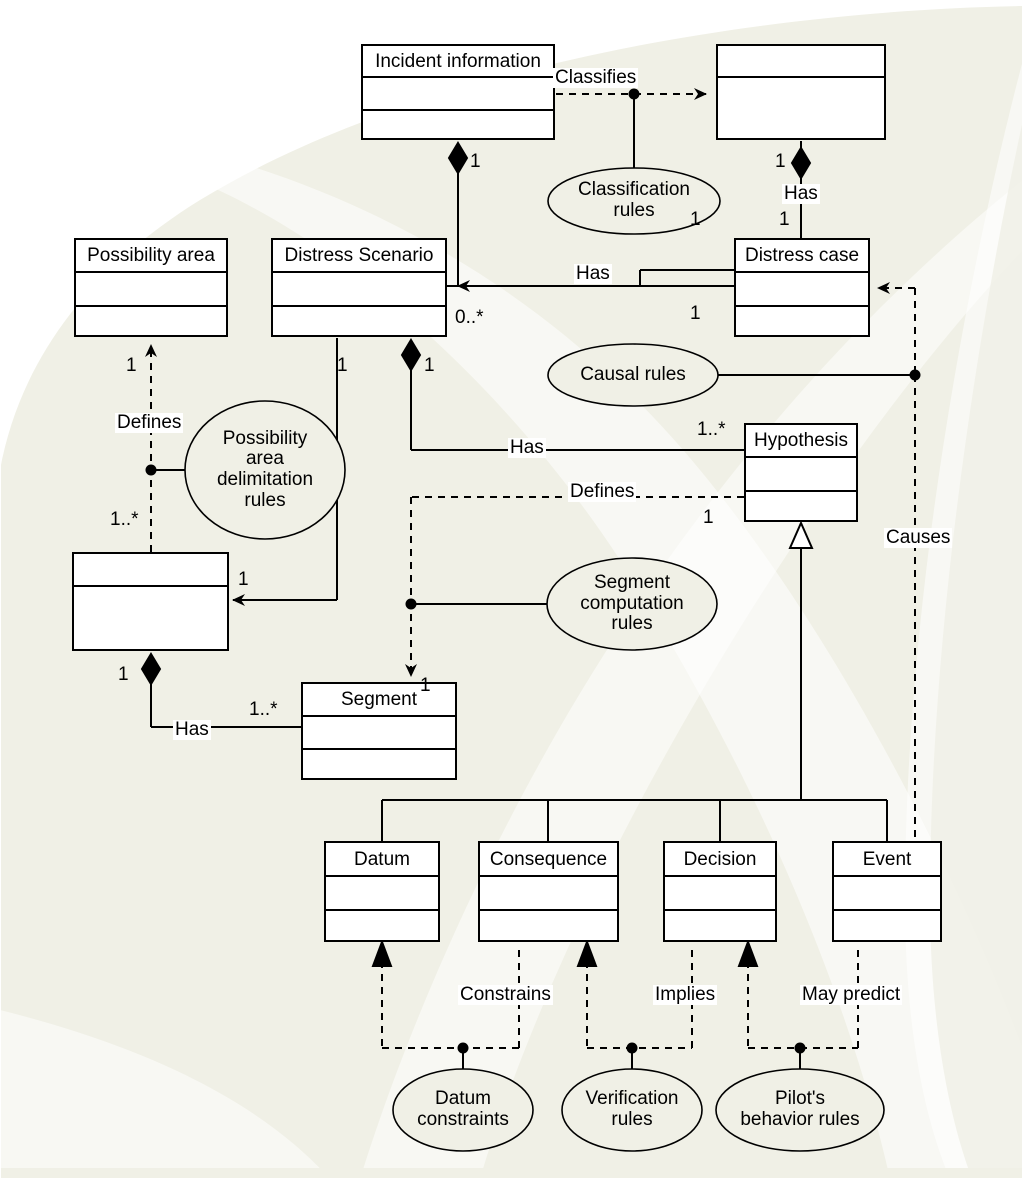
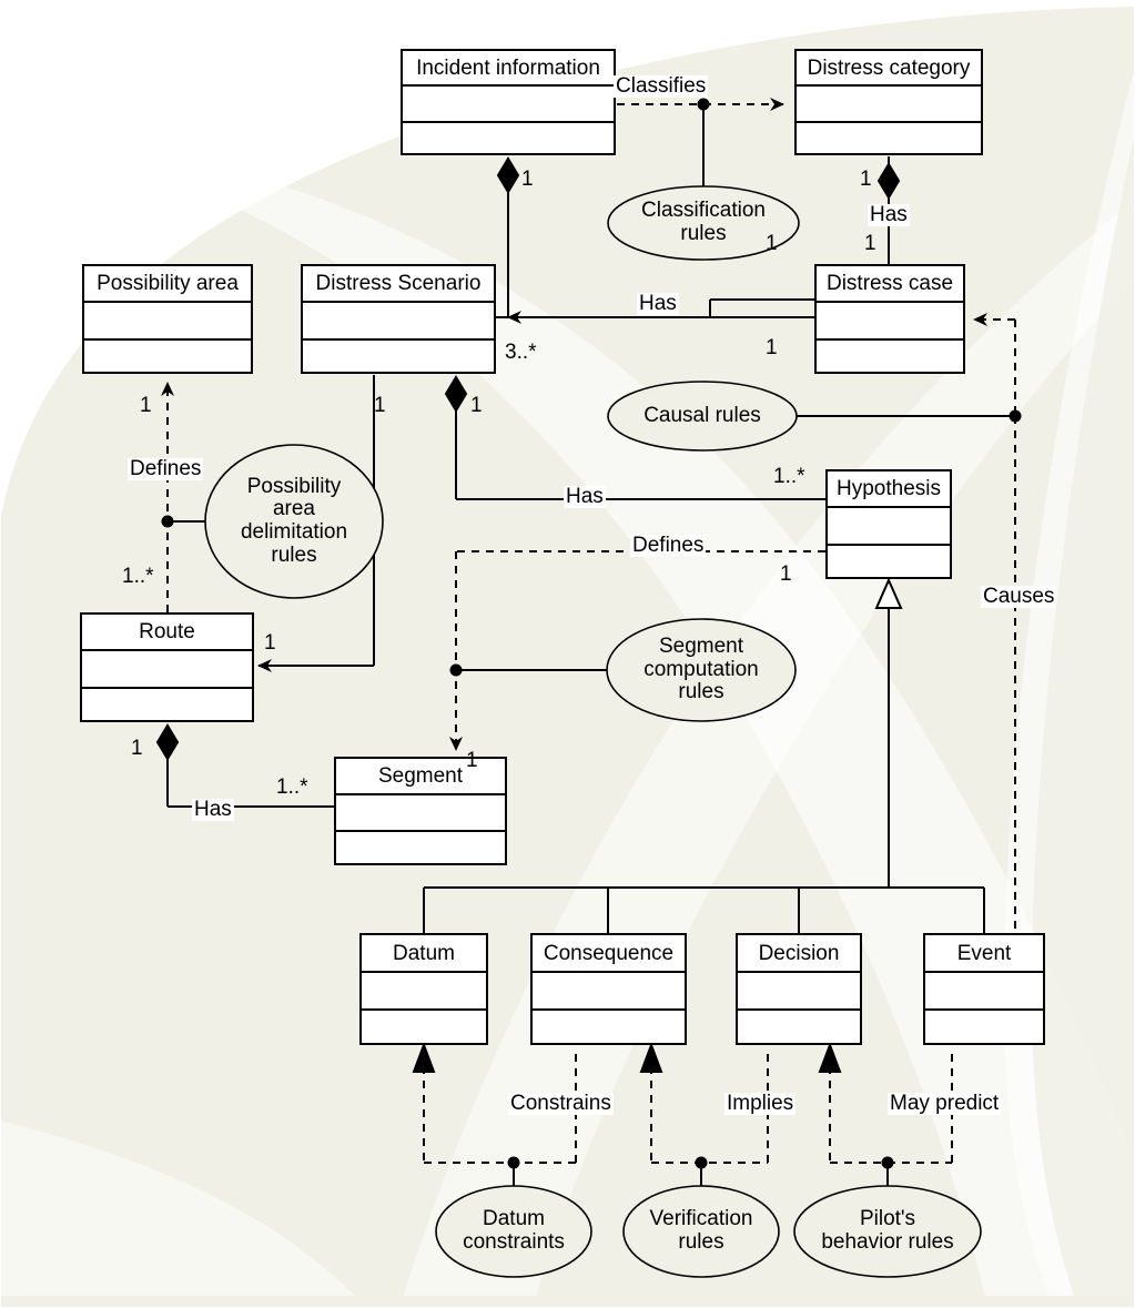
  Incident information
+ Distress category
  Possibility area
  Distress Scenario
  Distress case
  Hypothesis
+ Route
  Segment
  Datum
  Consequence
  Decision
  Event
  Classification
  rules
  Possibility
  area
  delimitation
  rules
  Causal rules
  Segment
  computation
  rules
  Datum
  constraints
  Verification
  rules
  Pilot's
  behavior rules
  Classifies
  Has
  Has
  Defines
  Has
  Defines
  Causes
  Has
  Constrains
  Implies
  May predict
  1
  1
  1
  1
  1
  1
  1
- 0..*
+ 3..*
  1
  1..*
  1
  1..*
  1
  1
  1..*
  1
